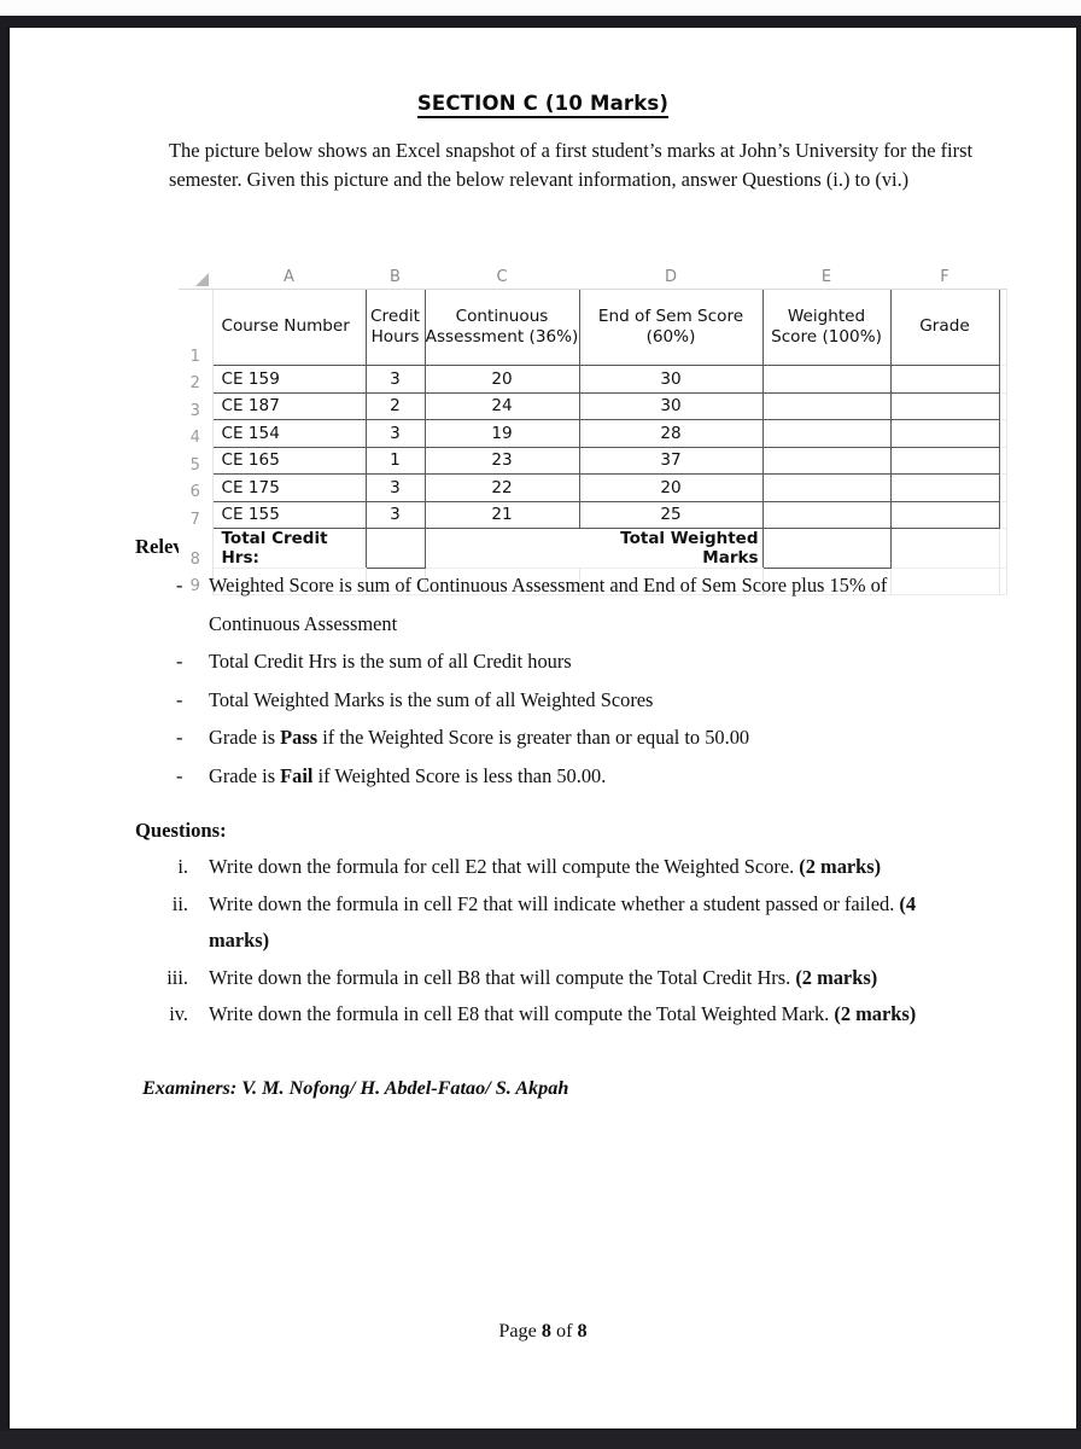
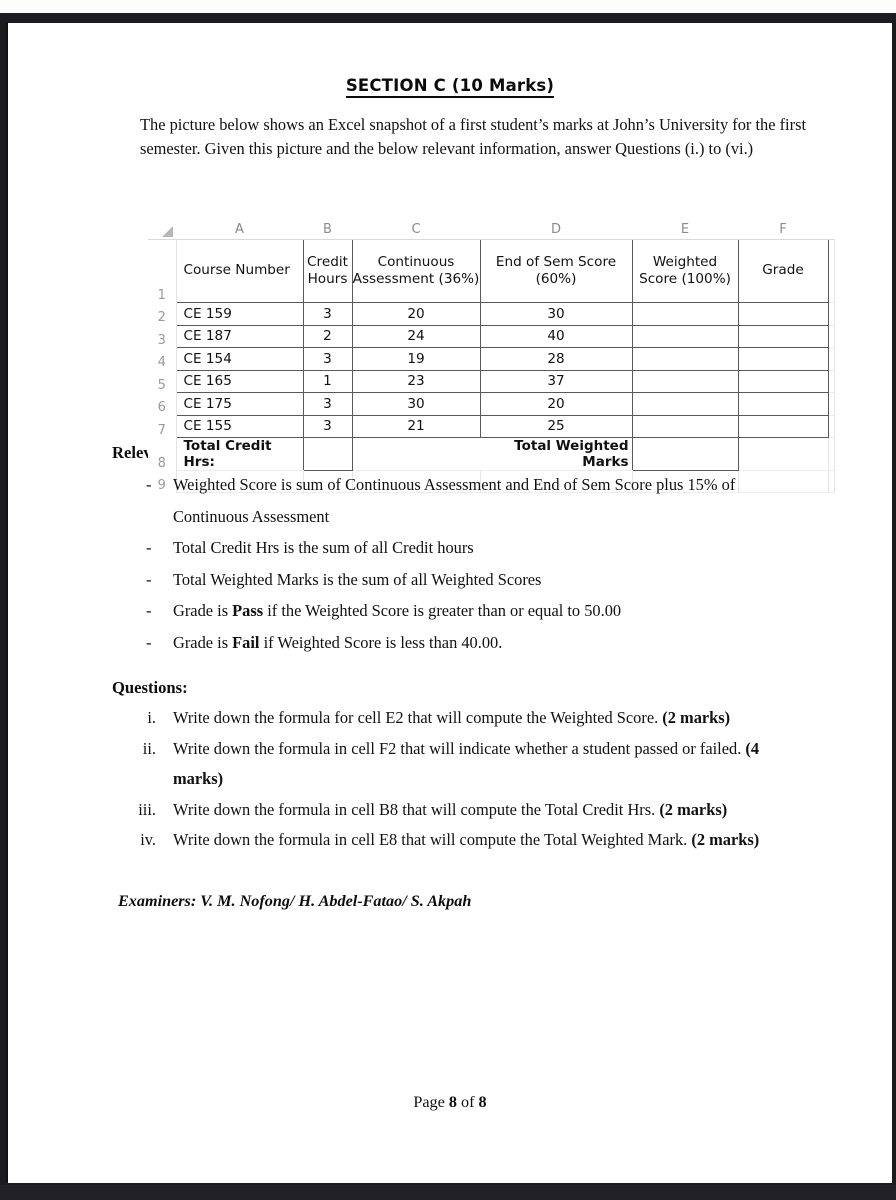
  SECTION C (10 Marks)
  The picture below shows an Excel snapshot of a first student’s marks at John’s University for the first semester. Given this picture and the below relevant information, answer Questions (i.) to (vi.)
  	A	B	C	D	E	F
  1	Course Number	Credit Hours	Continuous Assessment (36%)	End of Sem Score (60%)	Weighted Score (100%)	Grade
  2	CE 159	3	20	30
- 3	CE 187	2	24	30
+ 3	CE 187	2	24	40
  4	CE 154	3	19	28
  5	CE 165	1	23	37
- 6	CE 175	3	22	20
+ 6	CE 175	3	30	20
  7	CE 155	3	21	25
  8	Total Credit Hrs:			Total Weighted Marks
  9
  -
  Weighted Score is sum of Continuous Assessment and End of Sem Score plus 15% of Continuous Assessment
  -
  Total Credit Hrs is the sum of all Credit hours
  -
  Total Weighted Marks is the sum of all Weighted Scores
  -
  Grade is Pass if the Weighted Score is greater than or equal to 50.00
  -
- Grade is Fail if Weighted Score is less than 50.00.
+ Grade is Fail if Weighted Score is less than 40.00.
  Questions:
  i.
  Write down the formula for cell E2 that will compute the Weighted Score. (2 marks)
  ii.
  Write down the formula in cell F2 that will indicate whether a student passed or failed. (4 marks)
  iii.
  Write down the formula in cell B8 that will compute the Total Credit Hrs. (2 marks)
  iv.
  Write down the formula in cell E8 that will compute the Total Weighted Mark. (2 marks)
  Examiners: V. M. Nofong/ H. Abdel-Fatao/ S. Akpah
  Page 8 of 8
